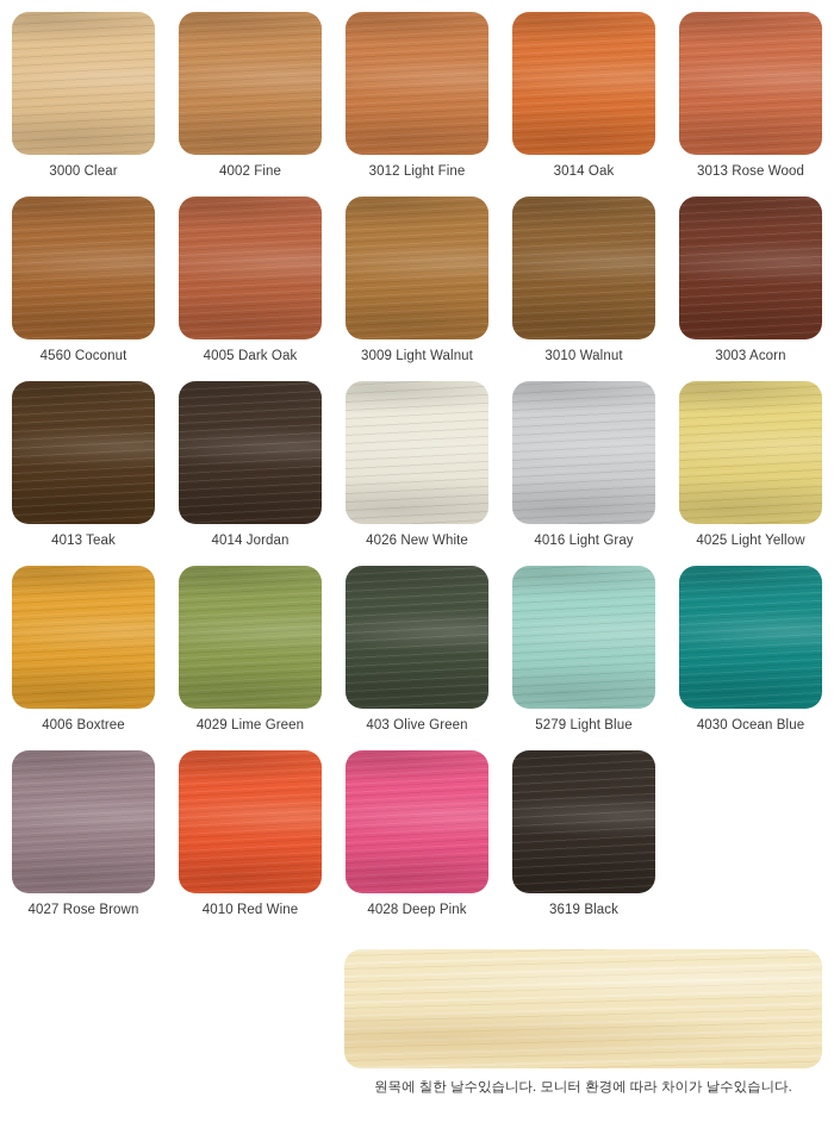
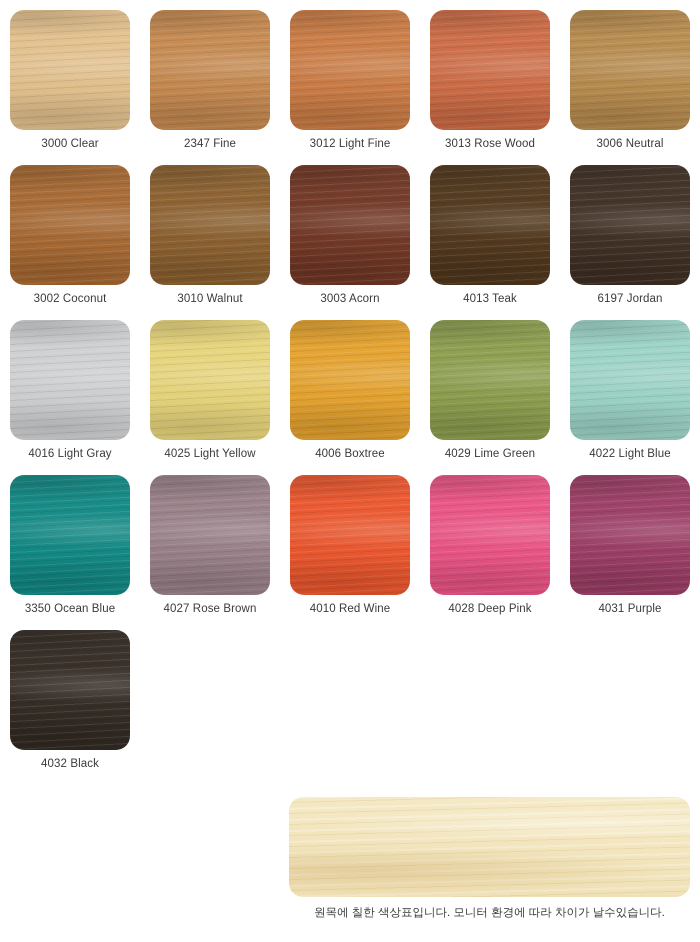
  3000 Clear
- 4002 Fine
+ 2347 Fine
  3012 Light Fine
- 3014 Oak
  3013 Rose Wood
+ 3006 Neutral
- 4560 Coconut
+ 3002 Coconut
- 4005 Dark Oak
- 3009 Light Walnut
  3010 Walnut
  3003 Acorn
  4013 Teak
- 4014 Jordan
+ 6197 Jordan
- 4026 New White
  4016 Light Gray
  4025 Light Yellow
  4006 Boxtree
  4029 Lime Green
- 403 Olive Green
- 5279 Light Blue
+ 4022 Light Blue
- 4030 Ocean Blue
+ 3350 Ocean Blue
  4027 Rose Brown
  4010 Red Wine
  4028 Deep Pink
+ 4031 Purple
- 3619 Black
+ 4032 Black
- 원목에 칠한 날수있습니다. 모니터 환경에 따라 차이가 날수있습니다.
+ 원목에 칠한 색상표입니다. 모니터 환경에 따라 차이가 날수있습니다.
